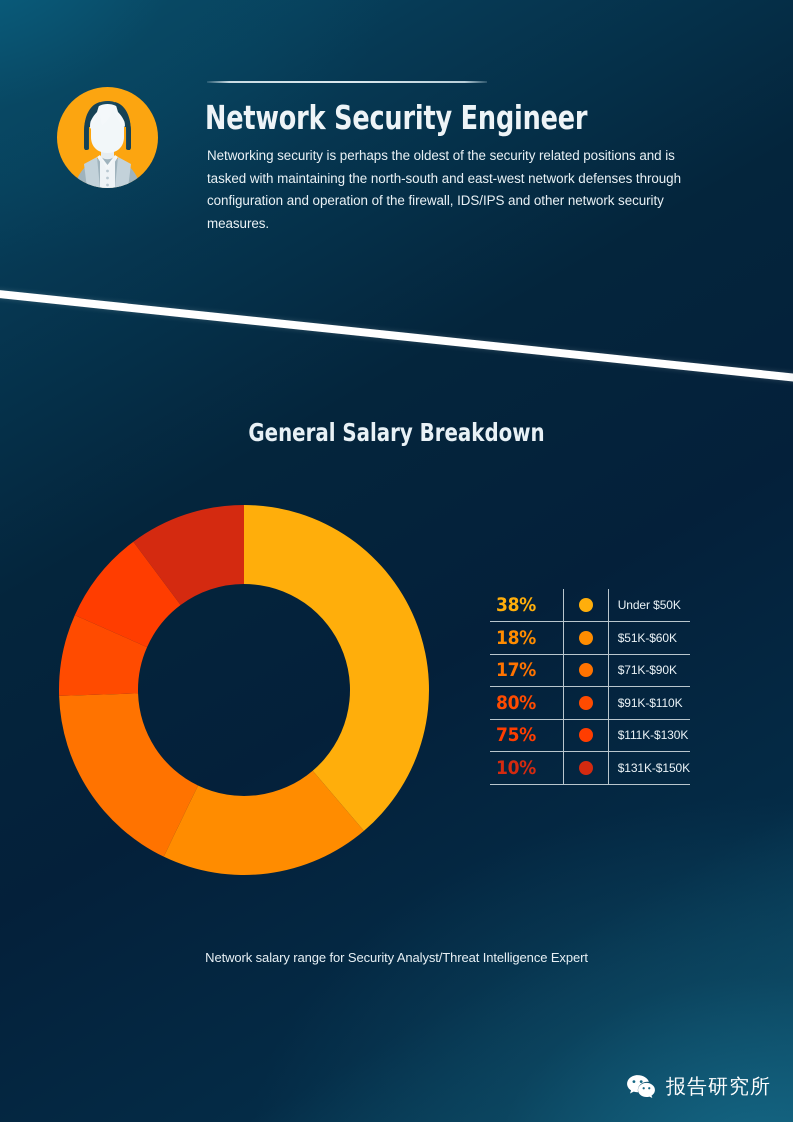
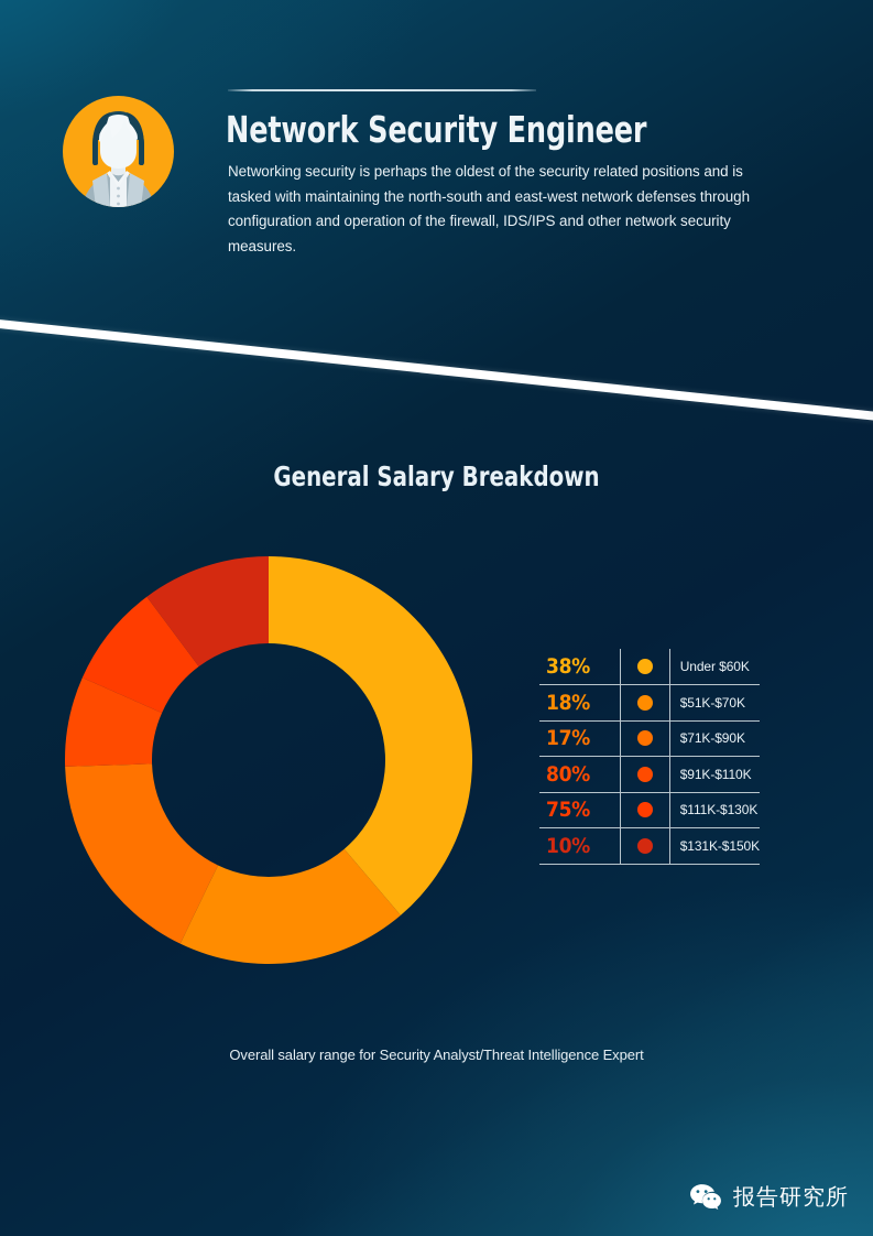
  Network Security Engineer
  Networking security is perhaps the oldest of the security related positions and is tasked with maintaining the north-south and east-west network defenses through configuration and operation of the firewall, IDS/IPS and other network security measures.
  General Salary Breakdown
- 38%		Under $50K
+ 38%		Under $60K
- 18%		$51K-$60K
+ 18%		$51K-$70K
  17%		$71K-$90K
  80%		$91K-$110K
  75%		$111K-$130K
  10%		$131K-$150K
- Network salary range for Security Analyst/Threat Intelligence Expert
+ Overall salary range for Security Analyst/Threat Intelligence Expert
  报告研究所
